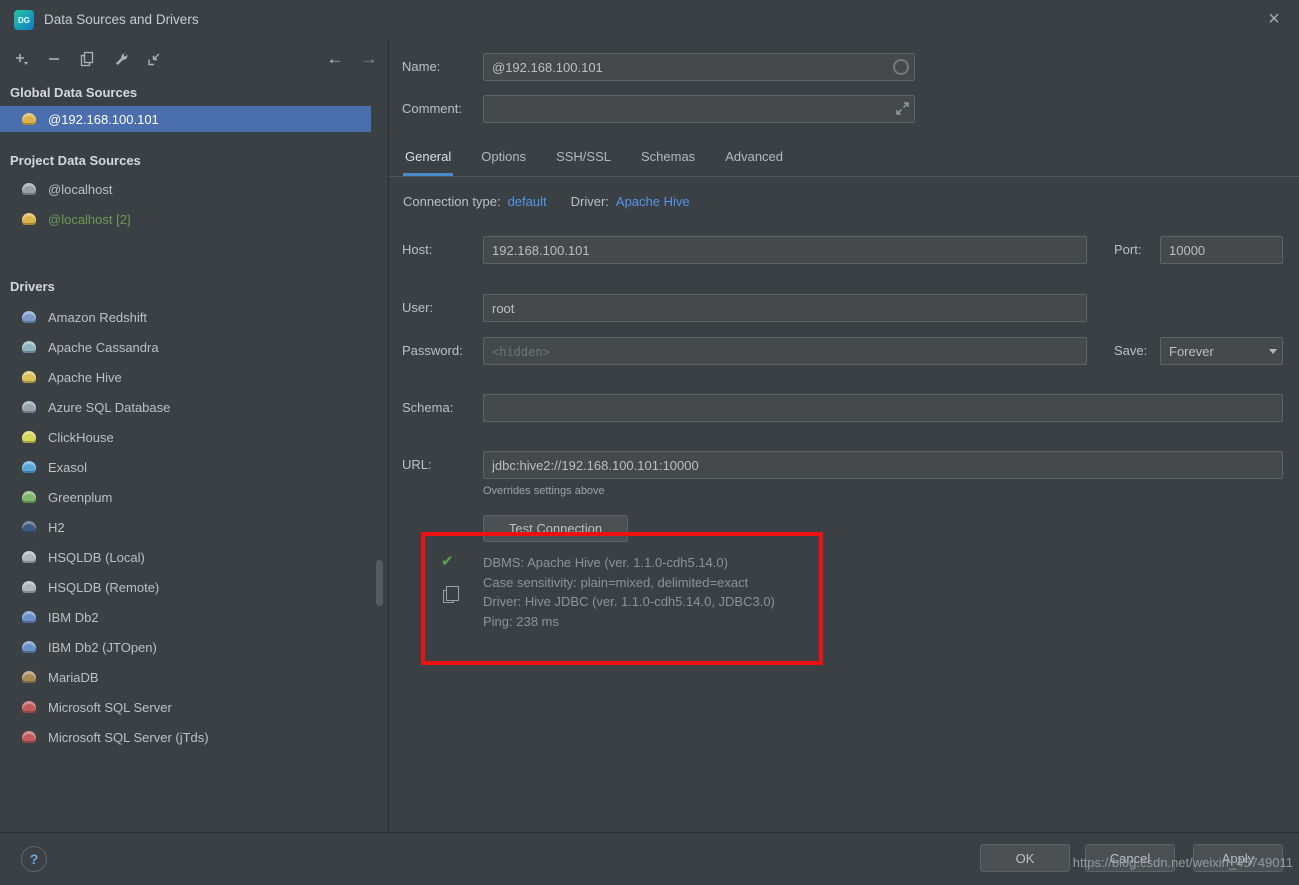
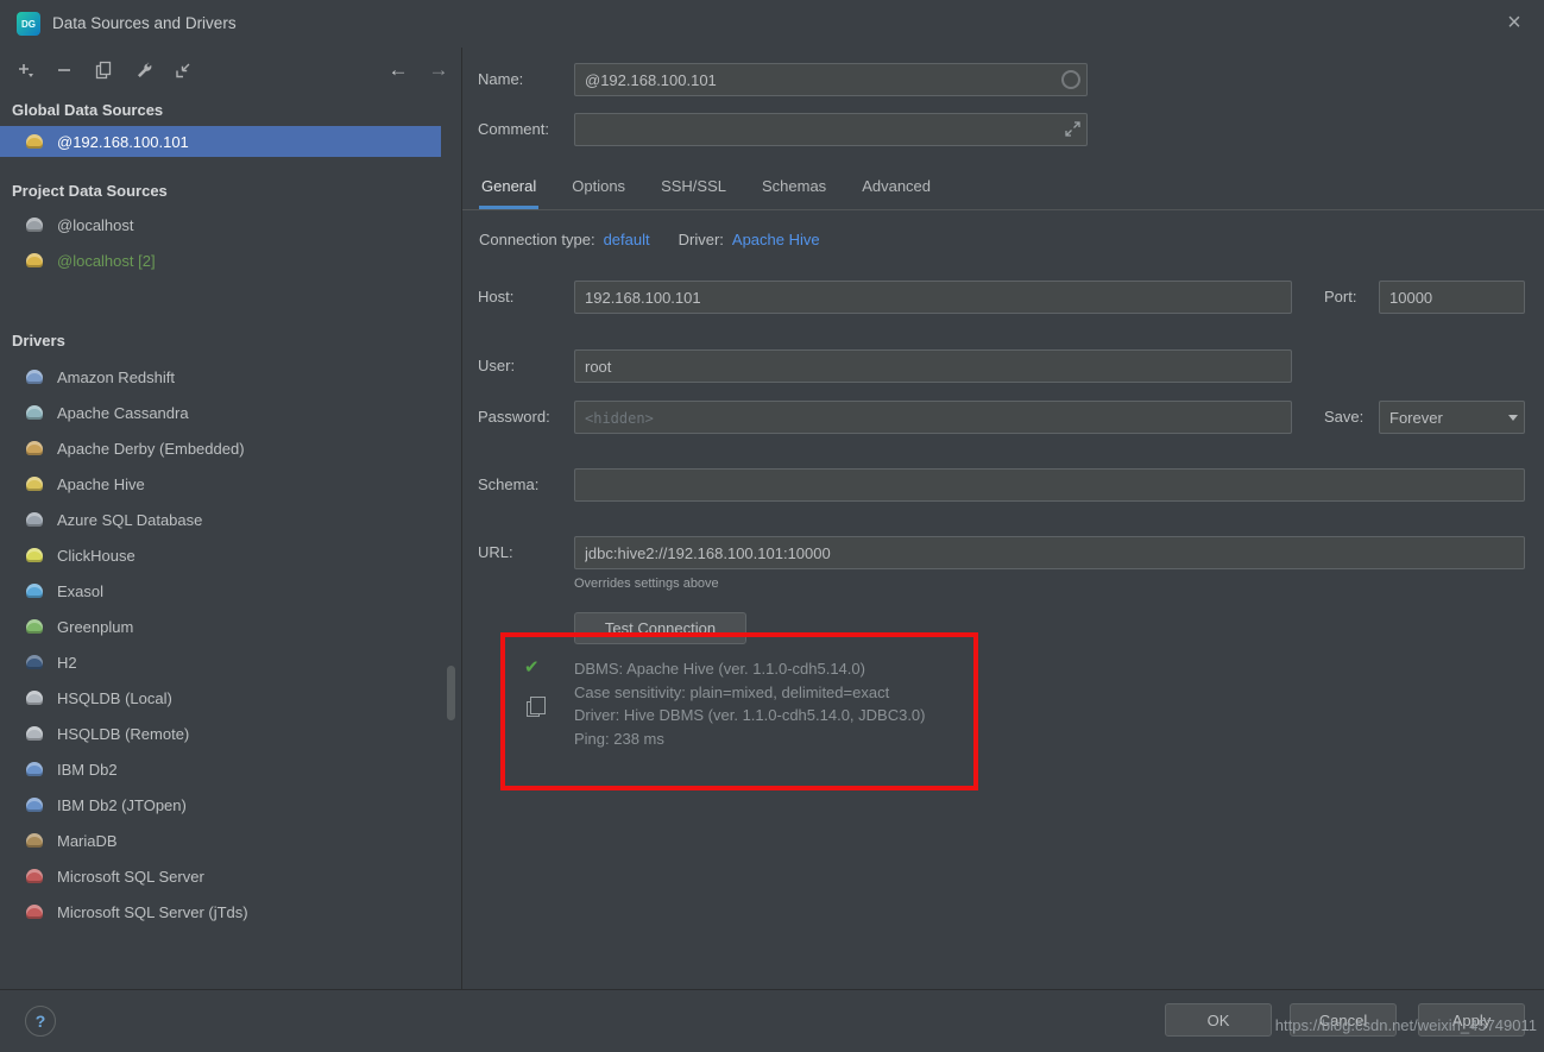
  DG
  Data Sources and Drivers
  ×
  ←
  →
  Global Data Sources
  @192.168.100.101
  Project Data Sources
  @localhost
  @localhost [2]
  Drivers
  Amazon Redshift
  Apache Cassandra
+ Apache Derby (Embedded)
  Apache Hive
  Azure SQL Database
  ClickHouse
  Exasol
  Greenplum
  H2
  HSQLDB (Local)
  HSQLDB (Remote)
  IBM Db2
  IBM Db2 (JTOpen)
  MariaDB
  Microsoft SQL Server
  Microsoft SQL Server (jTds)
  Name:
  @192.168.100.101
  Comment:
  General
  Options
  SSH/SSL
  Schemas
  Advanced
  Connection type:
  default
  Driver:
  Apache Hive
  Host:
  192.168.100.101
  Port:
  10000
  User:
  root
  Password:
  <hidden>
  Save:
  Forever
  Schema:
  URL:
  jdbc:hive2://192.168.100.101:10000
  Overrides settings above
  Test Connection
  ✔
  DBMS: Apache Hive (ver. 1.1.0-cdh5.14.0)
  Case sensitivity: plain=mixed, delimited=exact
- Driver: Hive JDBC (ver. 1.1.0-cdh5.14.0, JDBC3.0)
+ Driver: Hive DBMS (ver. 1.1.0-cdh5.14.0, JDBC3.0)
  Ping: 238 ms
  ?
  OK
  Cancel
  Apply
  https://blog.csdn.net/weixin_45749011
